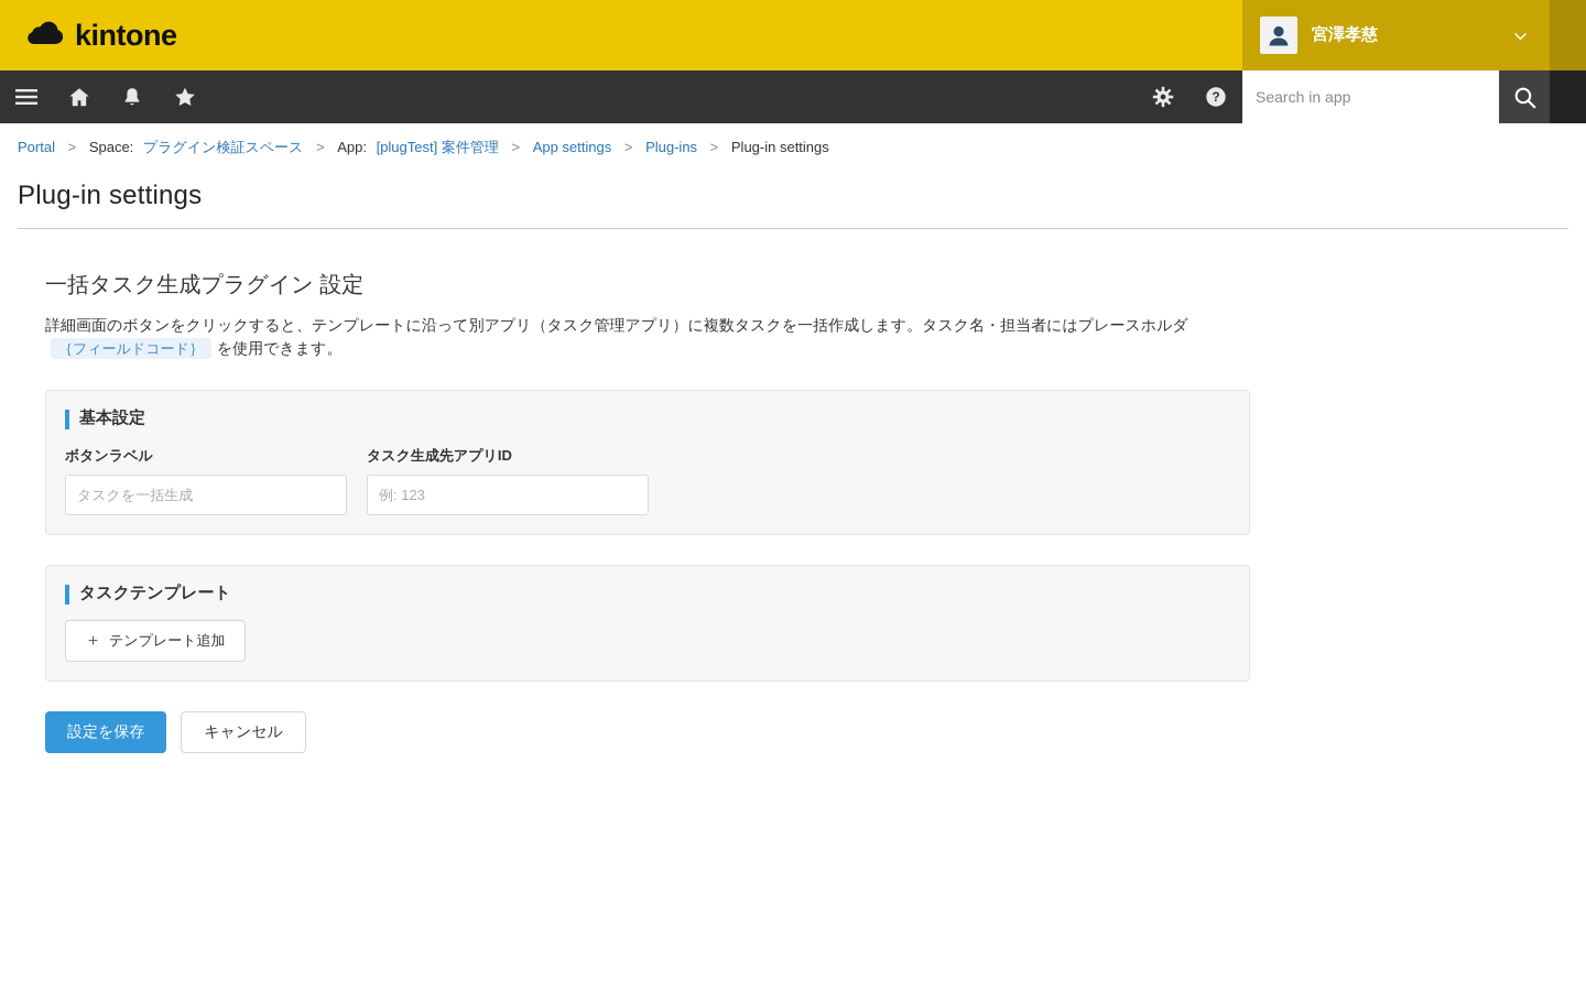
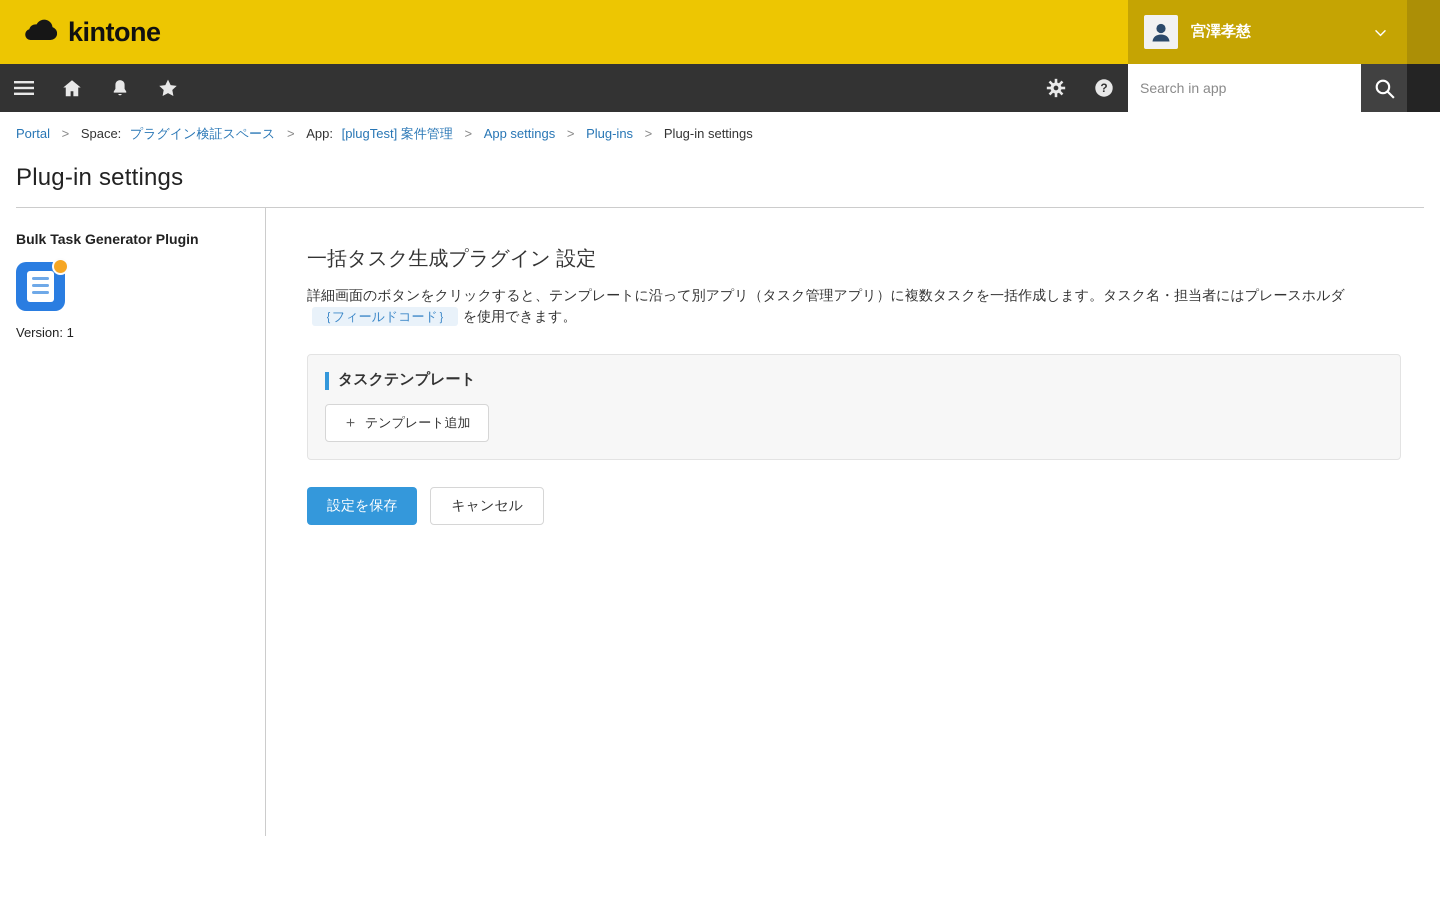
  kintone
  宮澤孝慈
  ?
  Search in app
  Portal > Space: プラグイン検証スペース > App: [plugTest] 案件管理 > App settings > Plug-ins > Plug-in settings
  Plug-in settings
+ Bulk Task Generator Plugin
+ Version: 1
  一括タスク生成プラグイン 設定
  詳細画面のボタンをクリックすると、テンプレートに沿って別アプリ（タスク管理アプリ）に複数タスクを一括作成します。タスク名・担当者にはプレースホルダ｛フィールドコード｝ を使用できます。
- 基本設定
- ボタンラベル
- タスクを一括生成
- タスク生成先アプリID
- 例: 123
  タスクテンプレート
  ＋
  テンプレート追加
  設定を保存
  キャンセル
